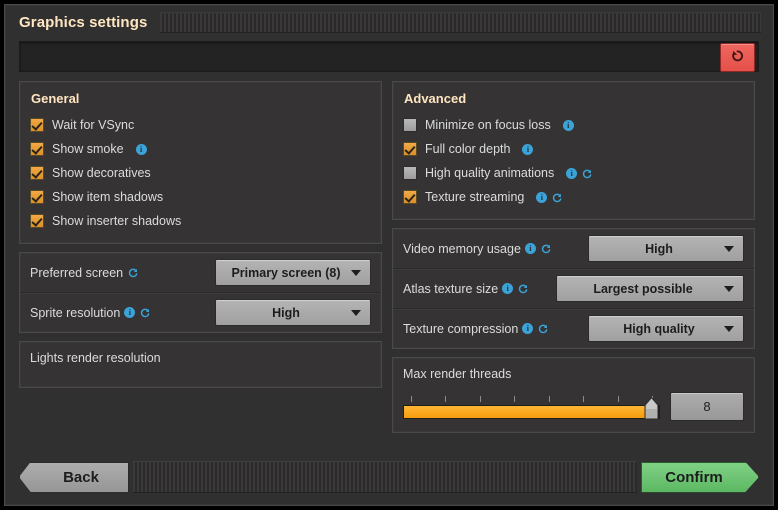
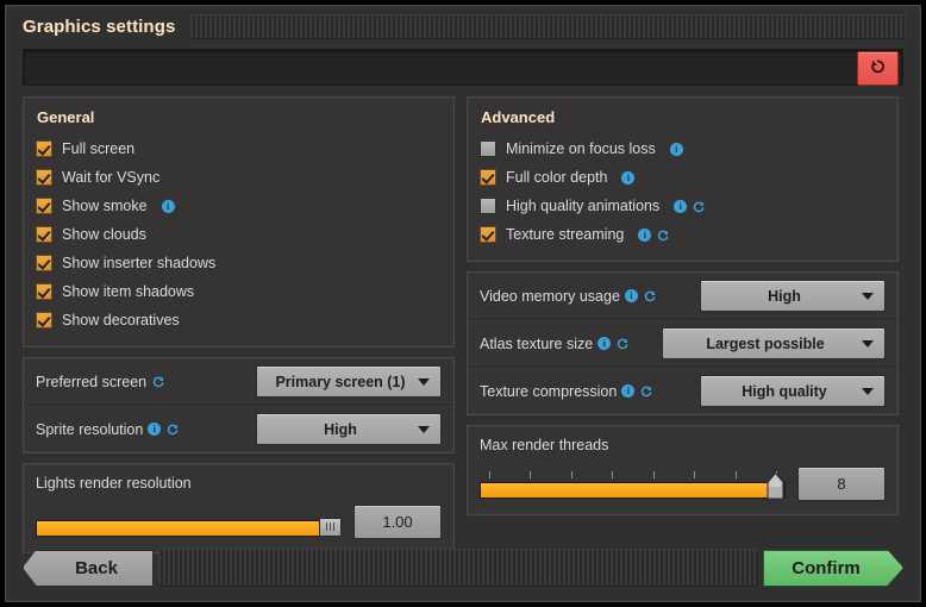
  Graphics settings
  General
+ Full screen
  Wait for VSync
  Show smoke
  i
+ Show clouds
- Show decoratives
+ Show inserter shadows
  Show item shadows
- Show inserter shadows
+ Show decoratives
  Preferred screen
- Primary screen (8)
+ Primary screen (1)
  Sprite resolution
  i
  High
  Lights render resolution
+ 1.00
  Advanced
  Minimize on focus loss
  i
  Full color depth
  i
  High quality animations
  i
  Texture streaming
  i
  Video memory usage
  i
  High
  Atlas texture size
  i
  Largest possible
  Texture compression
  i
  High quality
  Max render threads
  8
  Back
  Confirm
